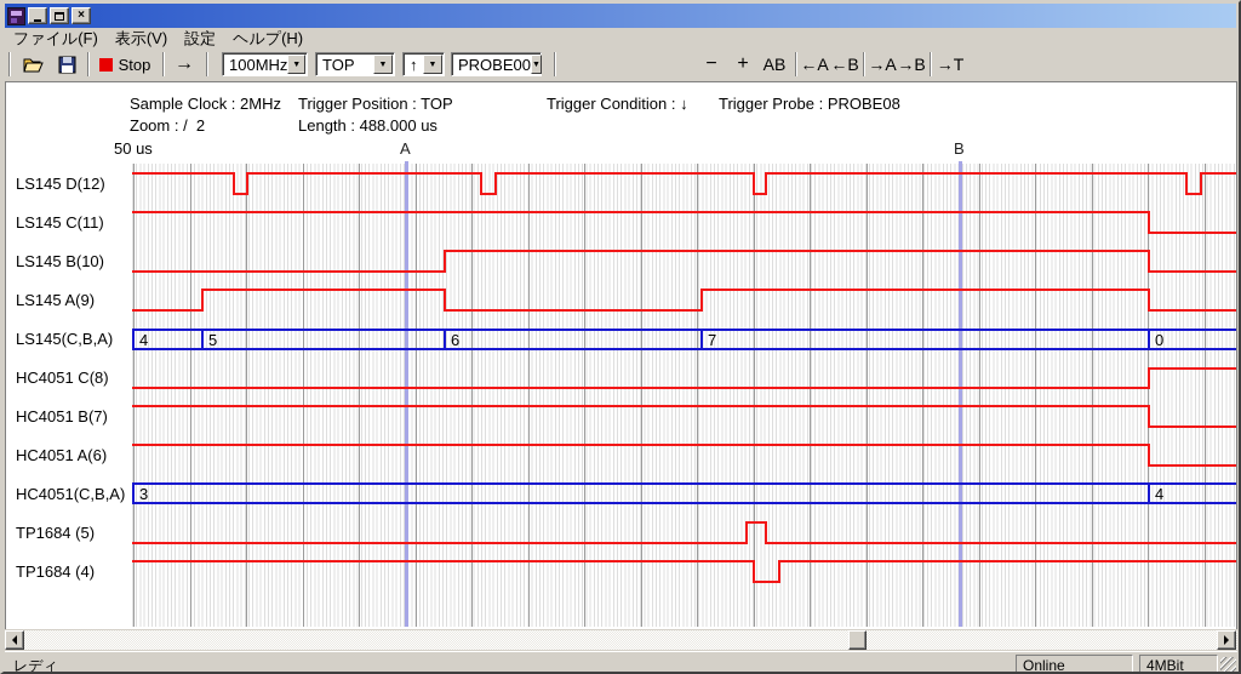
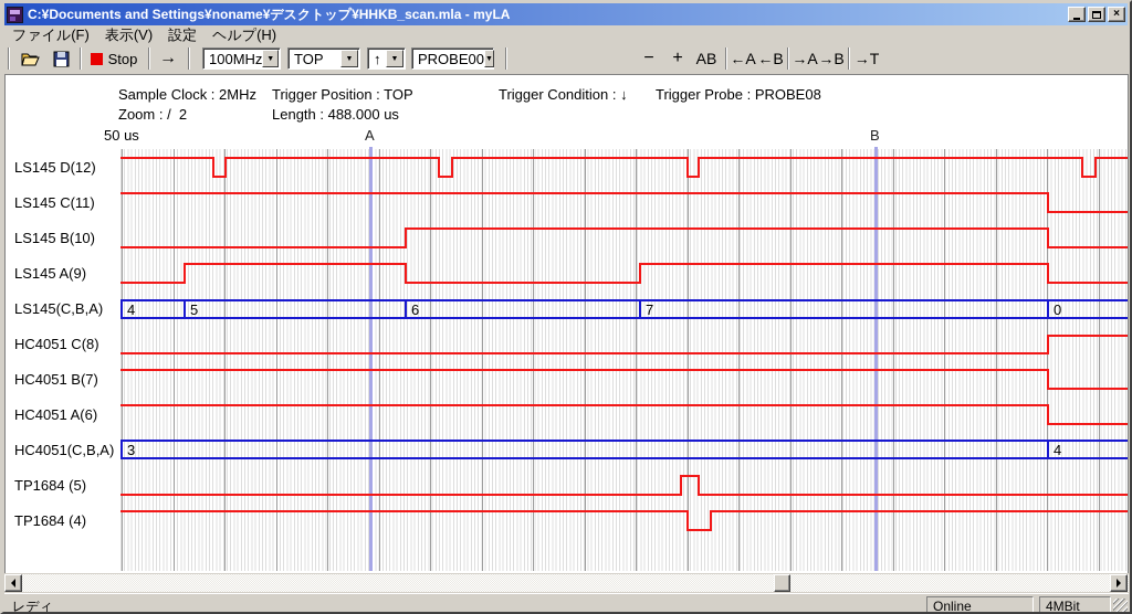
+ C:¥Documents and Settings¥noname¥デスクトップ¥HHKB_scan.mla - myLA
  ×
  ファイル(F)
  表示(V)
  設定
  ヘルプ(H)
  Stop
  →
  100MHz
  TOP
  ↑
  PROBE00
  −
  +
  AB
  ←A
  ←B
  →A
  →B
  →T
  Sample Clock : 2MHz
  Trigger Position : TOP
  Trigger Condition : ↓
  Trigger Probe : PROBE08
  Zoom : / 2
  Length : 488.000 us
  50 us
  A
  B
  LS145 D(12)
  LS145 C(11)
  LS145 B(10)
  LS145 A(9)
  LS145(C,B,A)
  4
  5
  6
  7
  0
  HC4051 C(8)
  HC4051 B(7)
  HC4051 A(6)
  HC4051(C,B,A)
  3
  4
  TP1684 (5)
  TP1684 (4)
  レディ
  Online
  4MBit
